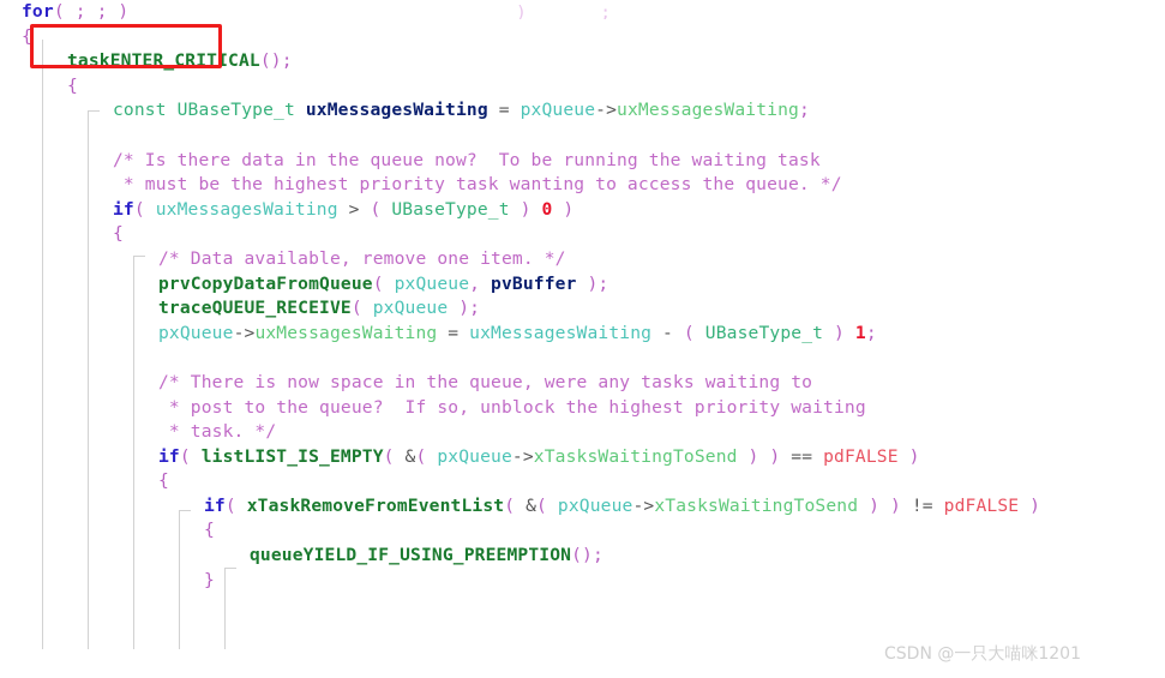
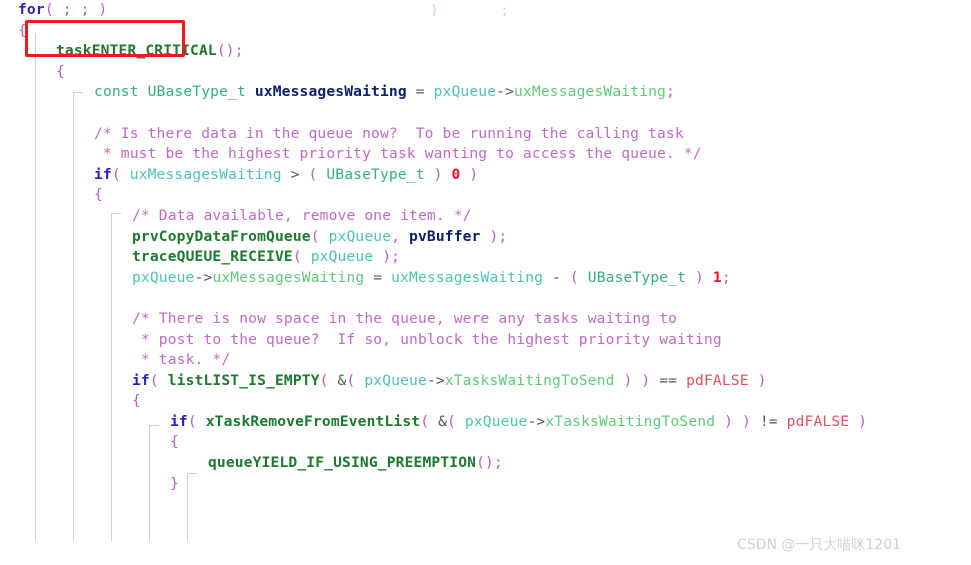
  ) ;
  for( ; ; )
  {
  taskENTER_CRITICAL();
  {
  const UBaseType_t uxMessagesWaiting = pxQueue->uxMessagesWaiting;
- /* Is there data in the queue now? To be running the waiting task
+ /* Is there data in the queue now? To be running the calling task
  * must be the highest priority task wanting to access the queue. */
  if( uxMessagesWaiting > ( UBaseType_t ) 0 )
  {
  /* Data available, remove one item. */
  prvCopyDataFromQueue( pxQueue, pvBuffer );
  traceQUEUE_RECEIVE( pxQueue );
  pxQueue->uxMessagesWaiting = uxMessagesWaiting - ( UBaseType_t ) 1;
  /* There is now space in the queue, were any tasks waiting to
  * post to the queue? If so, unblock the highest priority waiting
  * task. */
  if( listLIST_IS_EMPTY( &( pxQueue->xTasksWaitingToSend ) ) == pdFALSE )
  {
  if( xTaskRemoveFromEventList( &( pxQueue->xTasksWaitingToSend ) ) != pdFALSE )
  {
  queueYIELD_IF_USING_PREEMPTION();
  }
  CSDN @一只大喵咪1201
